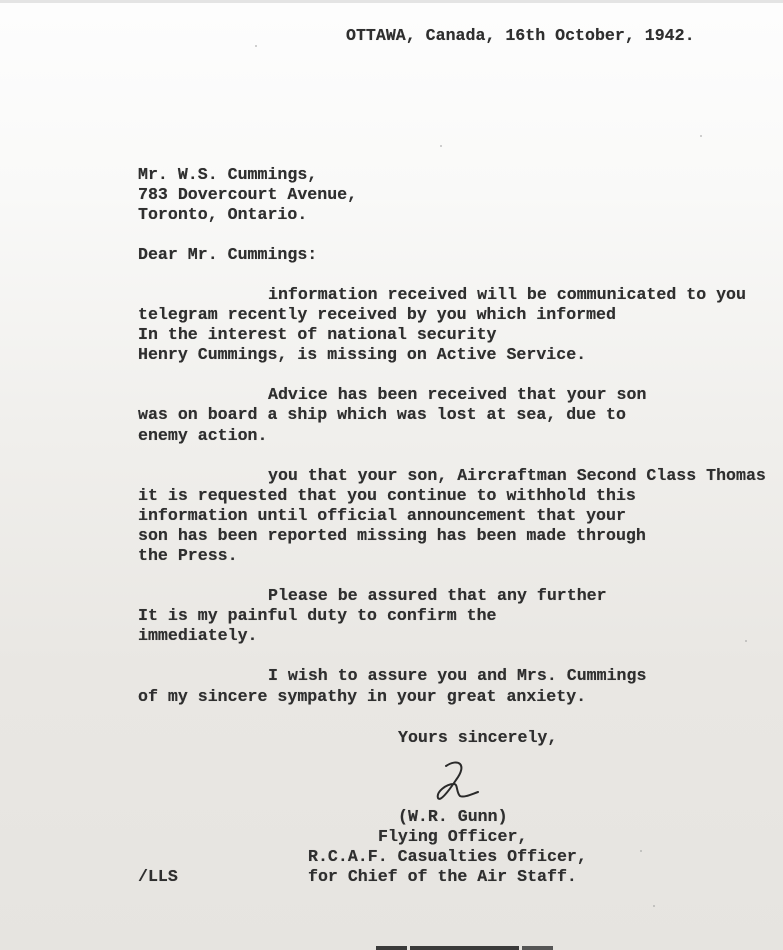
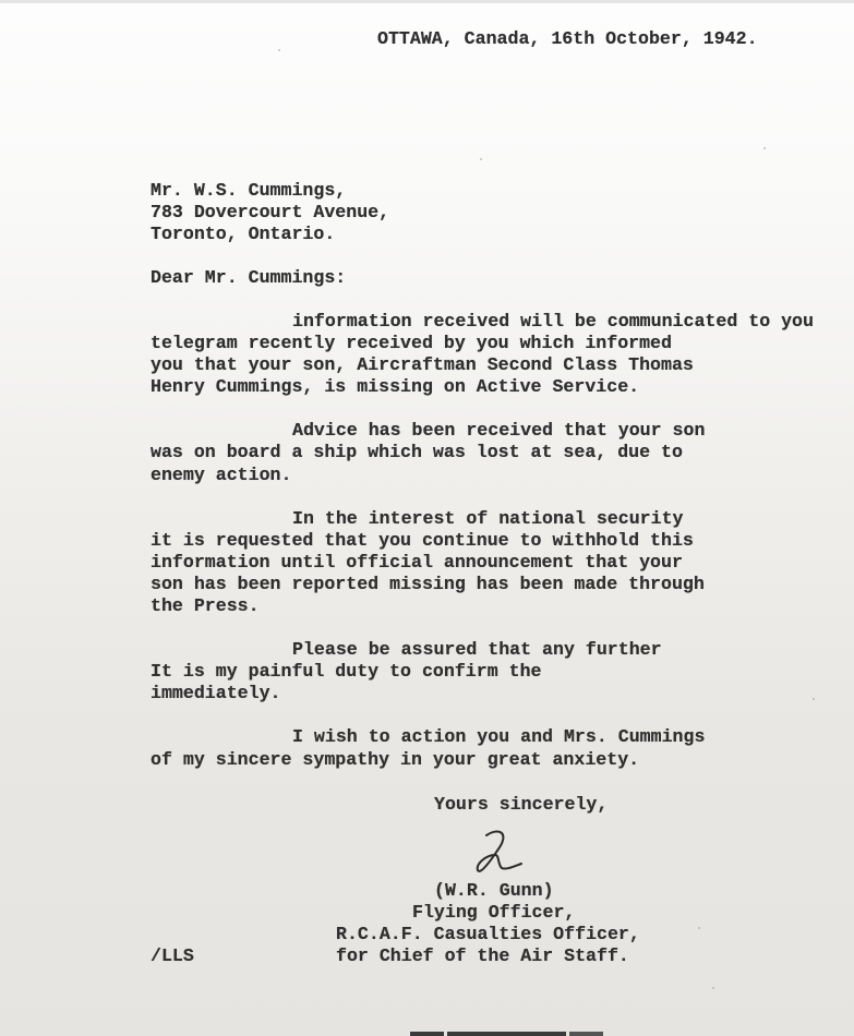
  OTTAWA, Canada, 16th October, 1942.
  Mr. W.S. Cummings,
  783 Dovercourt Avenue,
  Toronto, Ontario.
  Dear Mr. Cummings:
  information received will be communicated to you
  telegram recently received by you which informed
- In the interest of national security
+ you that your son, Aircraftman Second Class Thomas
  Henry Cummings, is missing on Active Service.
  Advice has been received that your son
  was on board a ship which was lost at sea, due to
  enemy action.
- you that your son, Aircraftman Second Class Thomas
+ In the interest of national security
  it is requested that you continue to withhold this
  information until official announcement that your
  son has been reported missing has been made through
  the Press.
  Please be assured that any further
  It is my painful duty to confirm the
  immediately.
- I wish to assure you and Mrs. Cummings
+ I wish to action you and Mrs. Cummings
  of my sincere sympathy in your great anxiety.
  Yours sincerely,
  (W.R. Gunn)
  Flying Officer,
  R.C.A.F. Casualties Officer,
  for Chief of the Air Staff.
  /LLS
